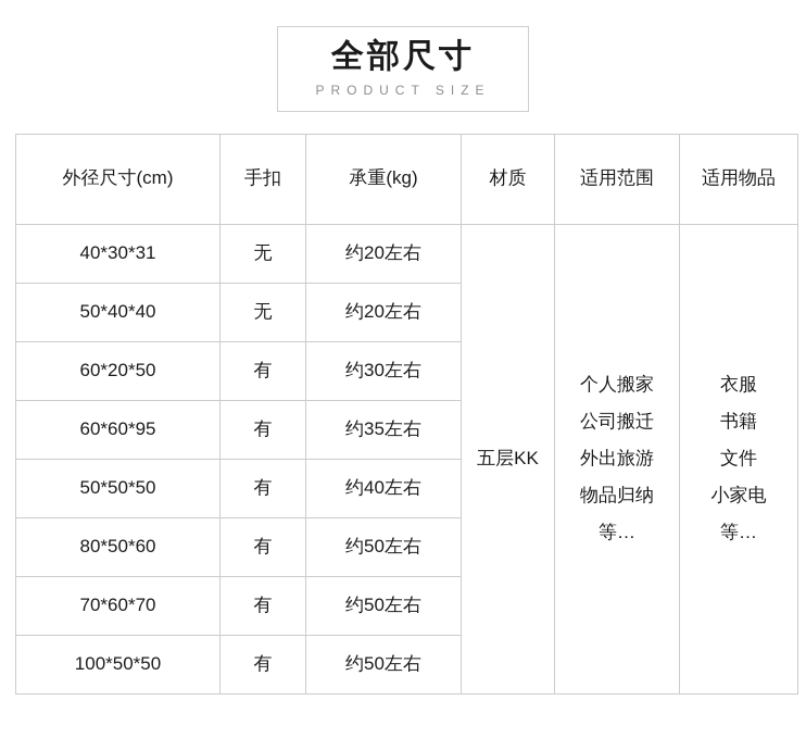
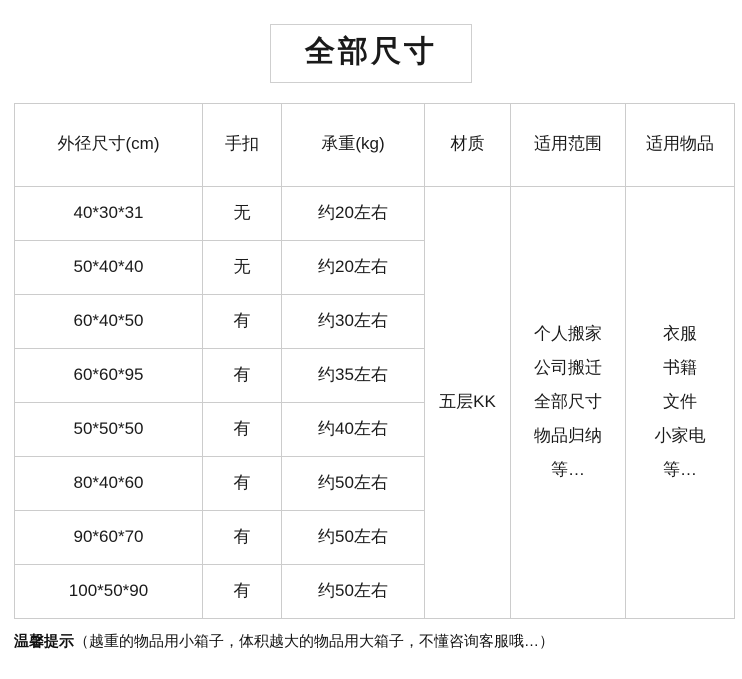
  全部尺寸
- PRODUCT SIZE
  外径尺寸(cm)	手扣	承重(kg)	材质	适用范围	适用物品
- 40*30*31	无	约20左右	五层KK	个人搬家 公司搬迁 外出旅游 物品归纳 等…	衣服 书籍 文件 小家电 等…
+ 40*30*31	无	约20左右	五层KK	个人搬家 公司搬迁 全部尺寸 物品归纳 等…	衣服 书籍 文件 小家电 等…
  50*40*40	无	约20左右
- 60*20*50	有	约30左右
+ 60*40*50	有	约30左右
  60*60*95	有	约35左右
  50*50*50	有	约40左右
- 80*50*60	有	约50左右
+ 80*40*60	有	约50左右
- 70*60*70	有	约50左右
+ 90*60*70	有	约50左右
- 100*50*50	有	约50左右
+ 100*50*90	有	约50左右
+ 温馨提示（越重的物品用小箱子，体积越大的物品用大箱子，不懂咨询客服哦…）
